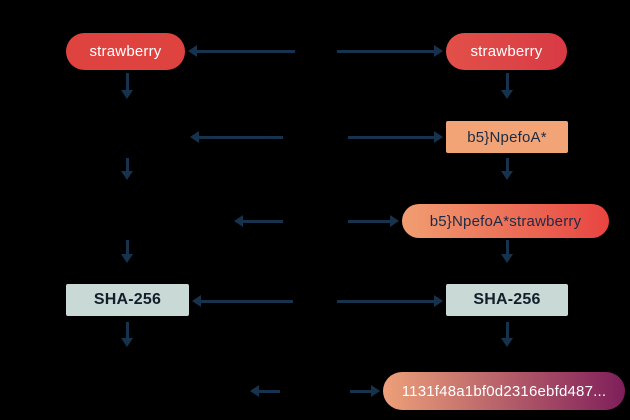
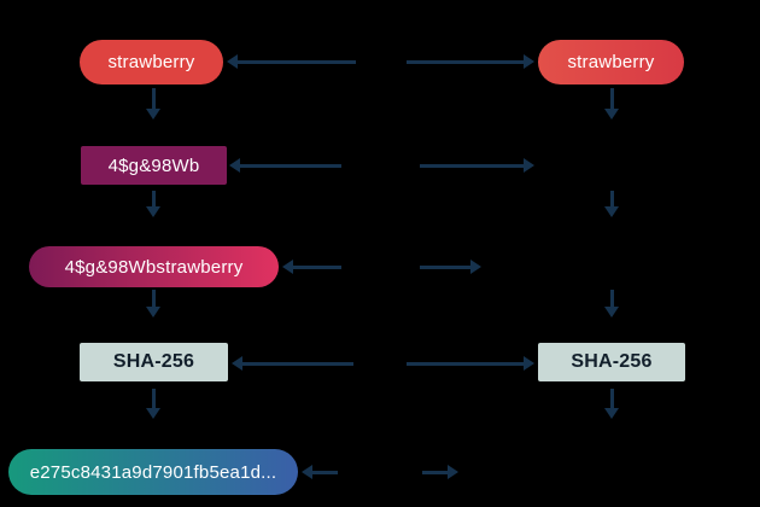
  strawberry
+ 4$g&98Wb
+ 4$g&98Wbstrawberry
  SHA-256
+ e275c8431a9d7901fb5ea1d...
  strawberry
- b5}NpefoA*
- b5}NpefoA*strawberry
  SHA-256
- 1131f48a1bf0d2316ebfd487...
